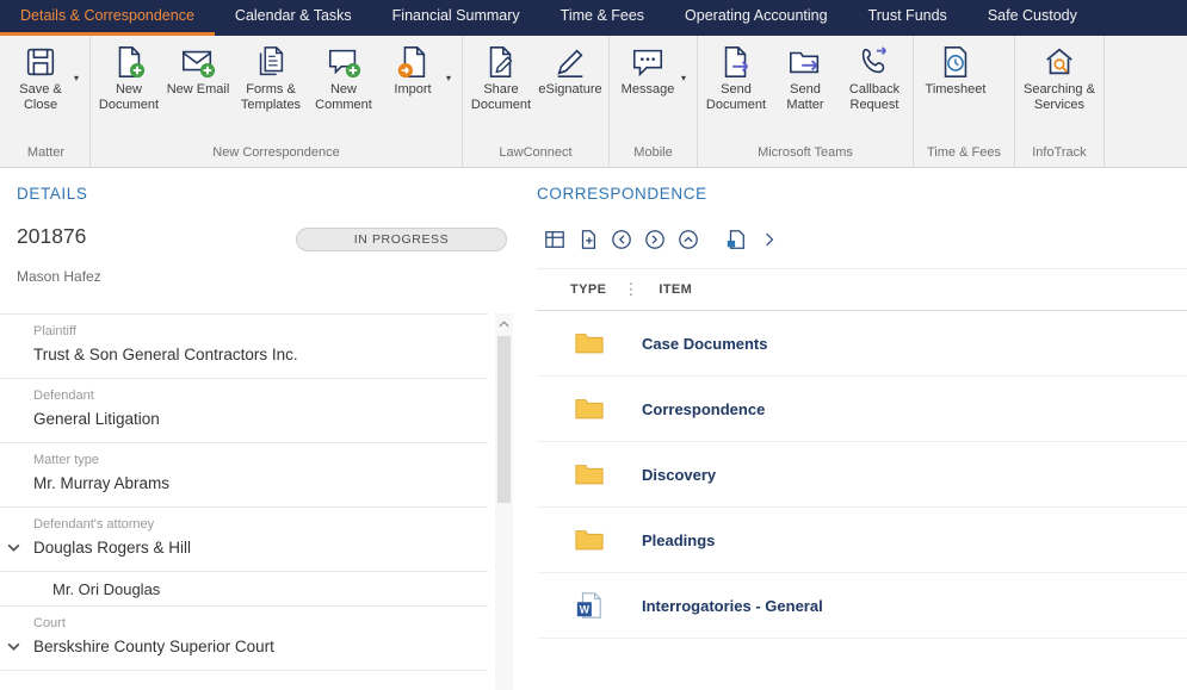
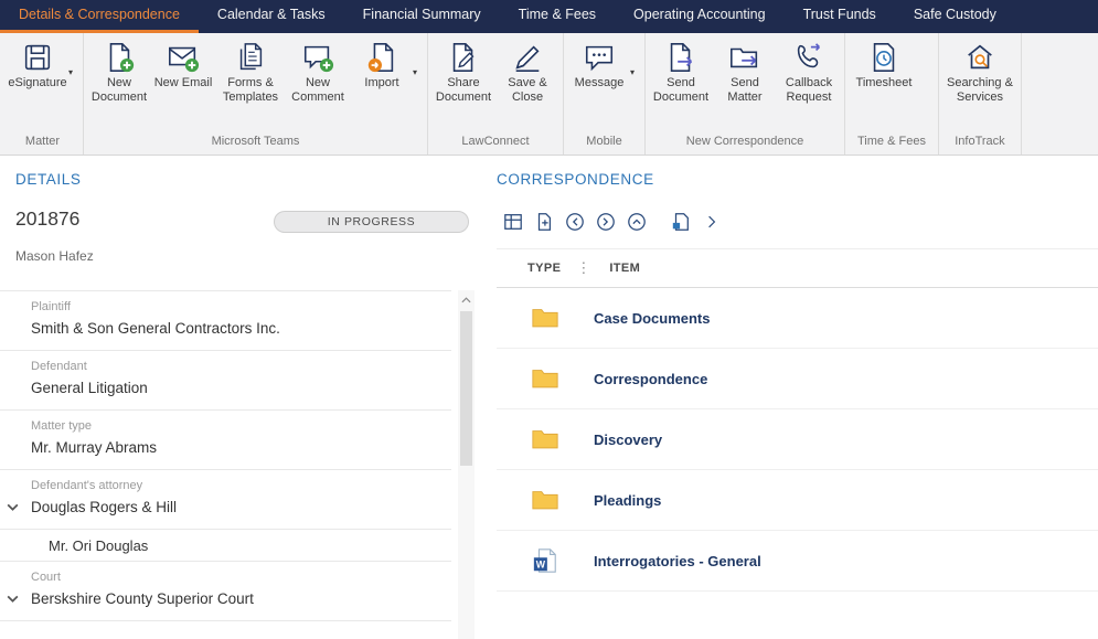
  Details & Correspondence
  Calendar & Tasks
  Financial Summary
  Time & Fees
  Operating Accounting
  Trust Funds
  Safe Custody
- Save & Close
+ eSignature
  ▾
  Matter
  New Document
  New Email
  Forms & Templates
  New Comment
  Import
  ▾
- New Correspondence
+ Microsoft Teams
  Share Document
- eSignature
+ Save & Close
  LawConnect
  Message
  ▾
  Mobile
  Send Document
  Send Matter
  Callback Request
- Microsoft Teams
+ New Correspondence
  Timesheet
  Time & Fees
  Searching & Services
  InfoTrack
  DETAILS
  201876
  IN PROGRESS
  Mason Hafez
  Plaintiff
- Trust & Son General Contractors Inc.
+ Smith & Son General Contractors Inc.
  Defendant
  General Litigation
  Matter type
  Mr. Murray Abrams
  Defendant's attorney
  Douglas Rogers & Hill
  Mr. Ori Douglas
  Court
  Berskshire County Superior Court
  CORRESPONDENCE
  TYPE
  ⋮
  ITEM
  Case Documents
  Correspondence
  Discovery
  Pleadings
  W
  Interrogatories - General
